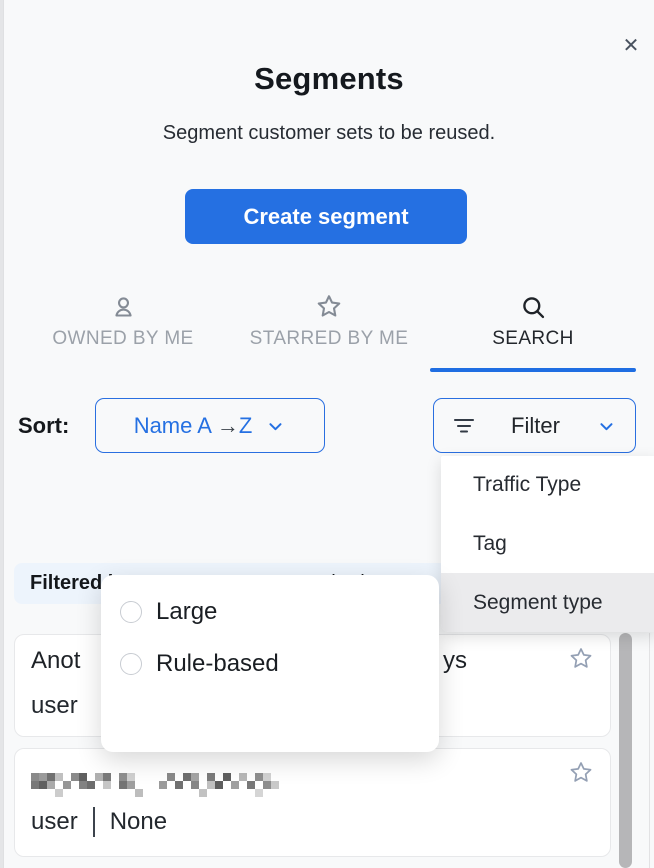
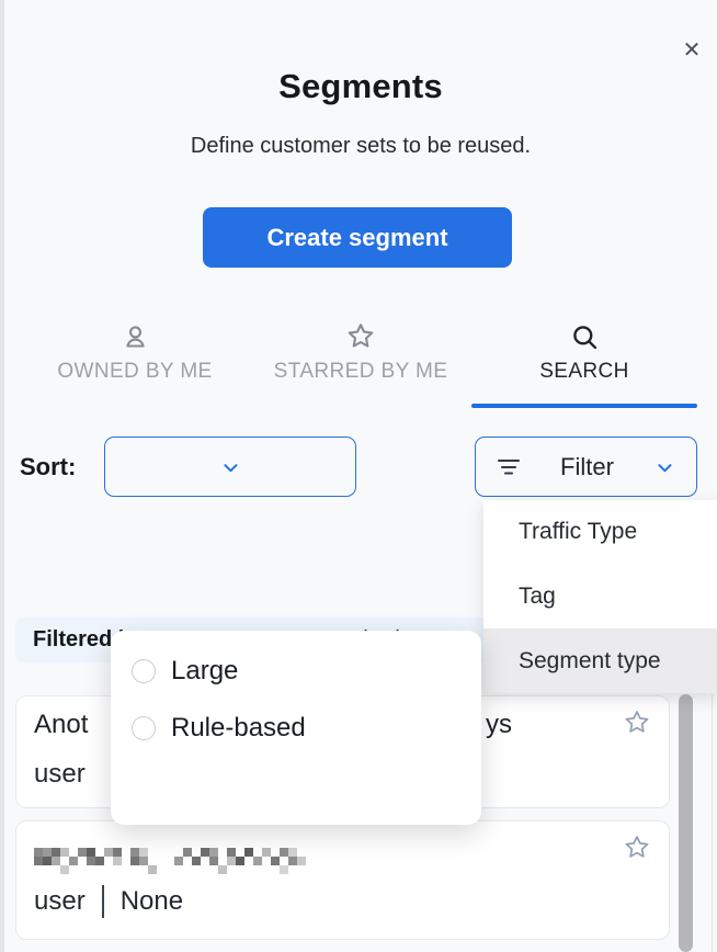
  ✕
  Segments
- Segment customer sets to be reused.
+ Define customer sets to be reused.
  Create segment
  OWNED BY ME
  STARRED BY ME
  SEARCH
  Sort:
- Name A →Z
  Filter
  Filtered
  Anot
  ys
  user
  user
  None
  Traffic Type
  Tag
  Segment type
  Large
  Rule-based
